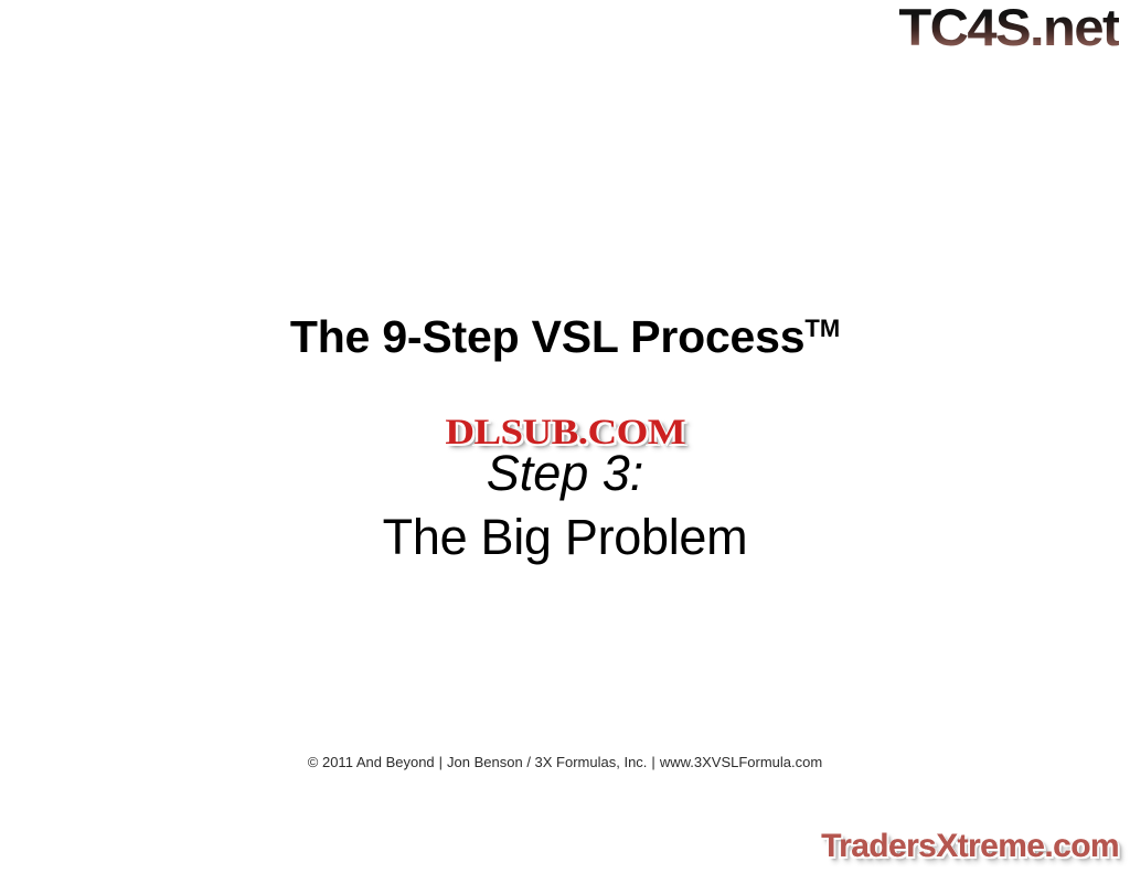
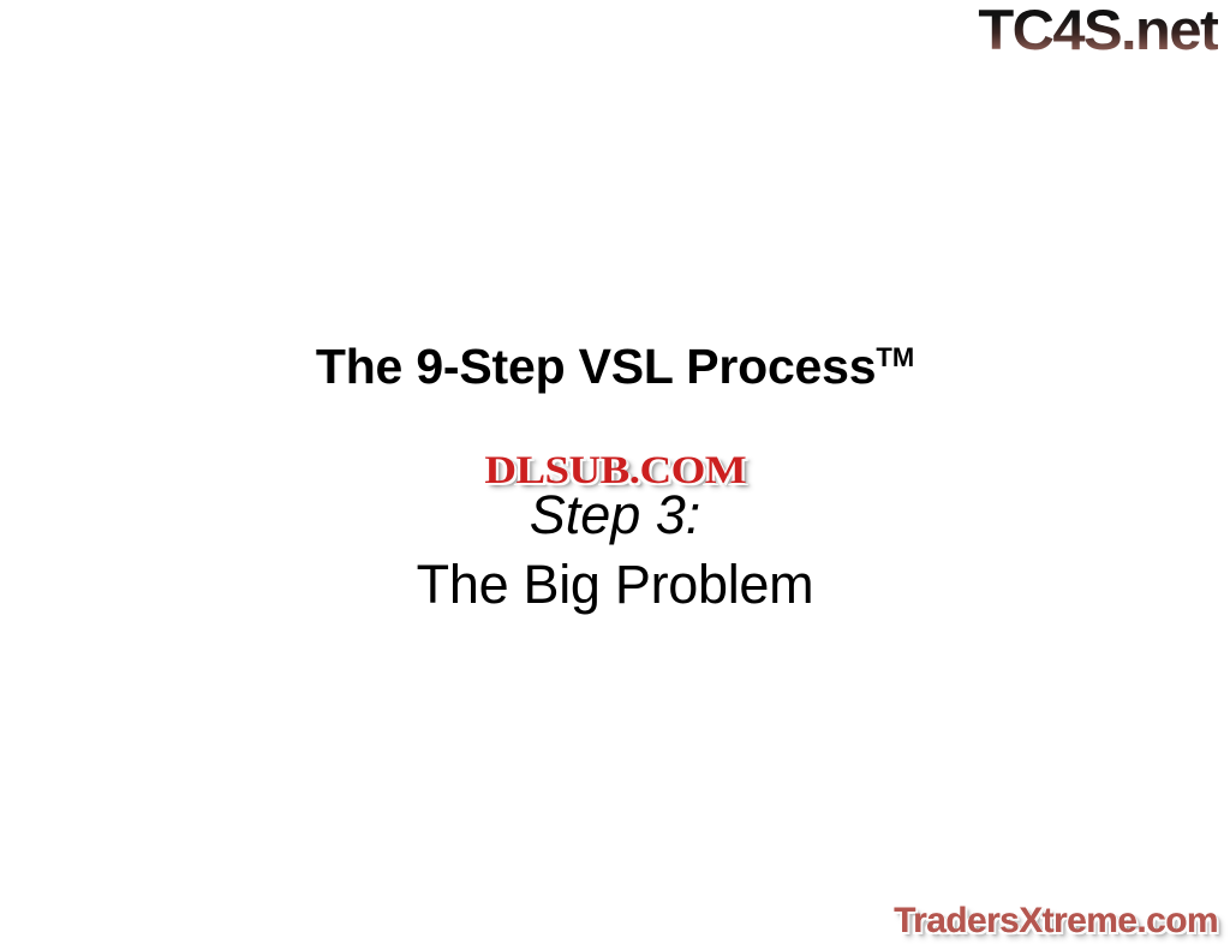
  TC4S.net
  The 9-Step VSL ProcessTM
  Step 3:
  The Big Problem
  DLSUB.COM
- © 2011 And Beyond | Jon Benson / 3X Formulas, Inc. | www.3XVSLFormula.com
  TradersXtreme.com
